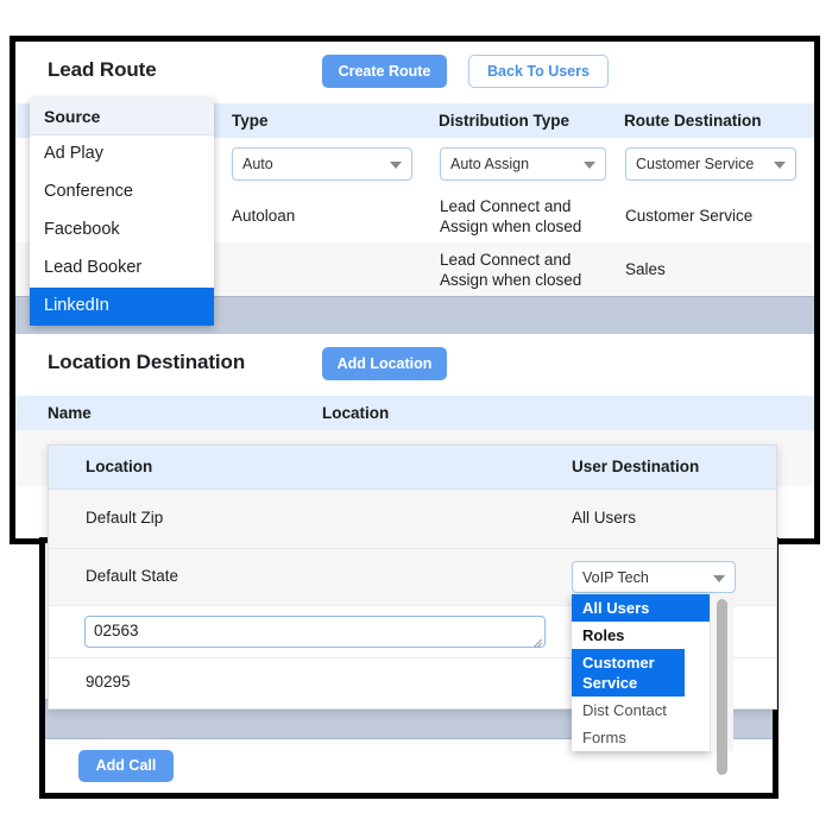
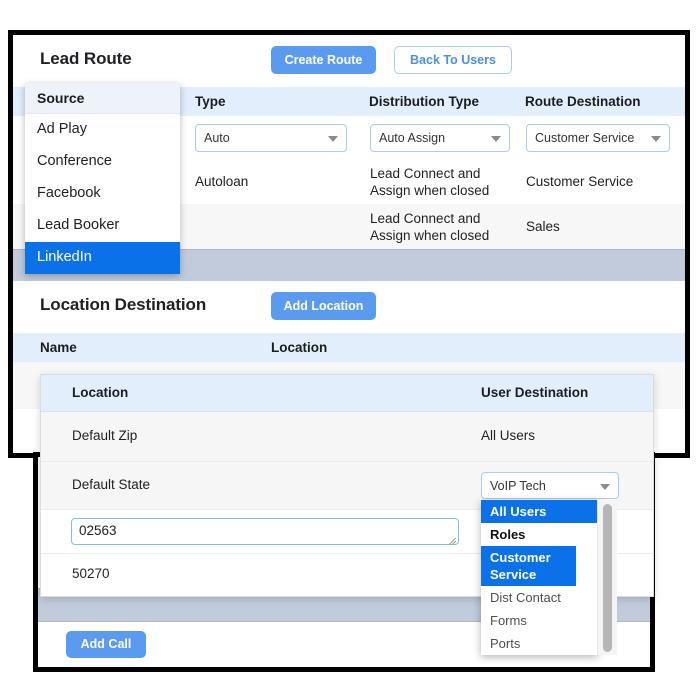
  Lead Route
  Create Route
  Back To Users
  Type
  Distribution Type
  Route Destination
  Auto
  Auto Assign
  Customer Service
  Autoloan
  Lead Connect and Assign when closed
  Customer Service
  Lead Connect and Assign when closed
  Sales
  Location Destination
  Add Location
  Name
  Location
  Source
  Ad Play
  Conference
  Facebook
  Lead Booker
  LinkedIn
  Add Call
  Location
  User Destination
  Default Zip
  All Users
  Default State
  VoIP Tech
  02563
- 90295
+ 50270
  All Users
  Roles
  Customer Service
  Dist Contact
  Forms
+ Ports
